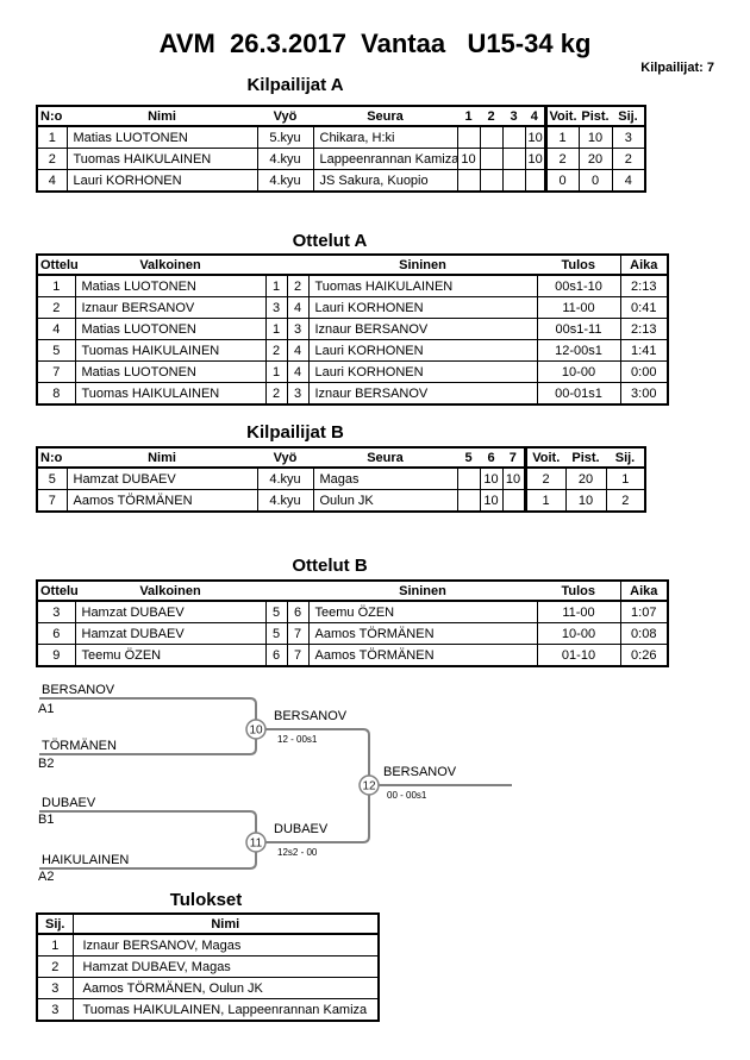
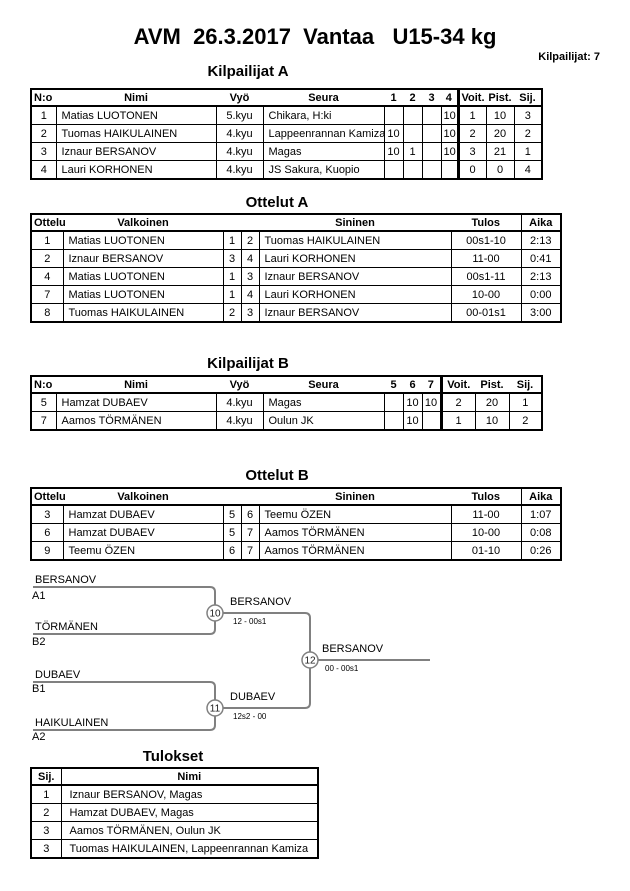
  AVM 26.3.2017 Vantaa U15-34 kg
  Kilpailijat: 7
  Kilpailijat A
  N:o	Nimi	Vyö	Seura	1	2	3	4	Voit.	Pist.	Sij.
  1	Matias LUOTONEN	5.kyu	Chikara, H:ki				10	1	10	3
  2	Tuomas HAIKULAINEN	4.kyu	Lappeenrannan Kamiza	10			10	2	20	2
+ 3	Iznaur BERSANOV	4.kyu	Magas	10	1		10	3	21	1
  4	Lauri KORHONEN	4.kyu	JS Sakura, Kuopio					0	0	4
  Ottelut A
  Ottelu	Valkoinen		Sininen	Tulos	Aika
  1	Matias LUOTONEN	1	2	Tuomas HAIKULAINEN	00s1-10	2:13
  2	Iznaur BERSANOV	3	4	Lauri KORHONEN	11-00	0:41
  4	Matias LUOTONEN	1	3	Iznaur BERSANOV	00s1-11	2:13
- 5	Tuomas HAIKULAINEN	2	4	Lauri KORHONEN	12-00s1	1:41
  7	Matias LUOTONEN	1	4	Lauri KORHONEN	10-00	0:00
  8	Tuomas HAIKULAINEN	2	3	Iznaur BERSANOV	00-01s1	3:00
  Kilpailijat B
  N:o	Nimi	Vyö	Seura	5	6	7	Voit.	Pist.	Sij.
  5	Hamzat DUBAEV	4.kyu	Magas		10	10	2	20	1
  7	Aamos TÖRMÄNEN	4.kyu	Oulun JK		10		1	10	2
  Ottelut B
  Ottelu	Valkoinen		Sininen	Tulos	Aika
  3	Hamzat DUBAEV	5	6	Teemu ÖZEN	11-00	1:07
  6	Hamzat DUBAEV	5	7	Aamos TÖRMÄNEN	10-00	0:08
  9	Teemu ÖZEN	6	7	Aamos TÖRMÄNEN	01-10	0:26
  10
  11
  12
  BERSANOV
  A1
  TÖRMÄNEN
  B2
  DUBAEV
  B1
  HAIKULAINEN
  A2
  BERSANOV
  12 - 00s1
  DUBAEV
  12s2 - 00
  BERSANOV
  00 - 00s1
  Tulokset
  Sij.	Nimi
  1	Iznaur BERSANOV, Magas
  2	Hamzat DUBAEV, Magas
  3	Aamos TÖRMÄNEN, Oulun JK
  3	Tuomas HAIKULAINEN, Lappeenrannan Kamiza
